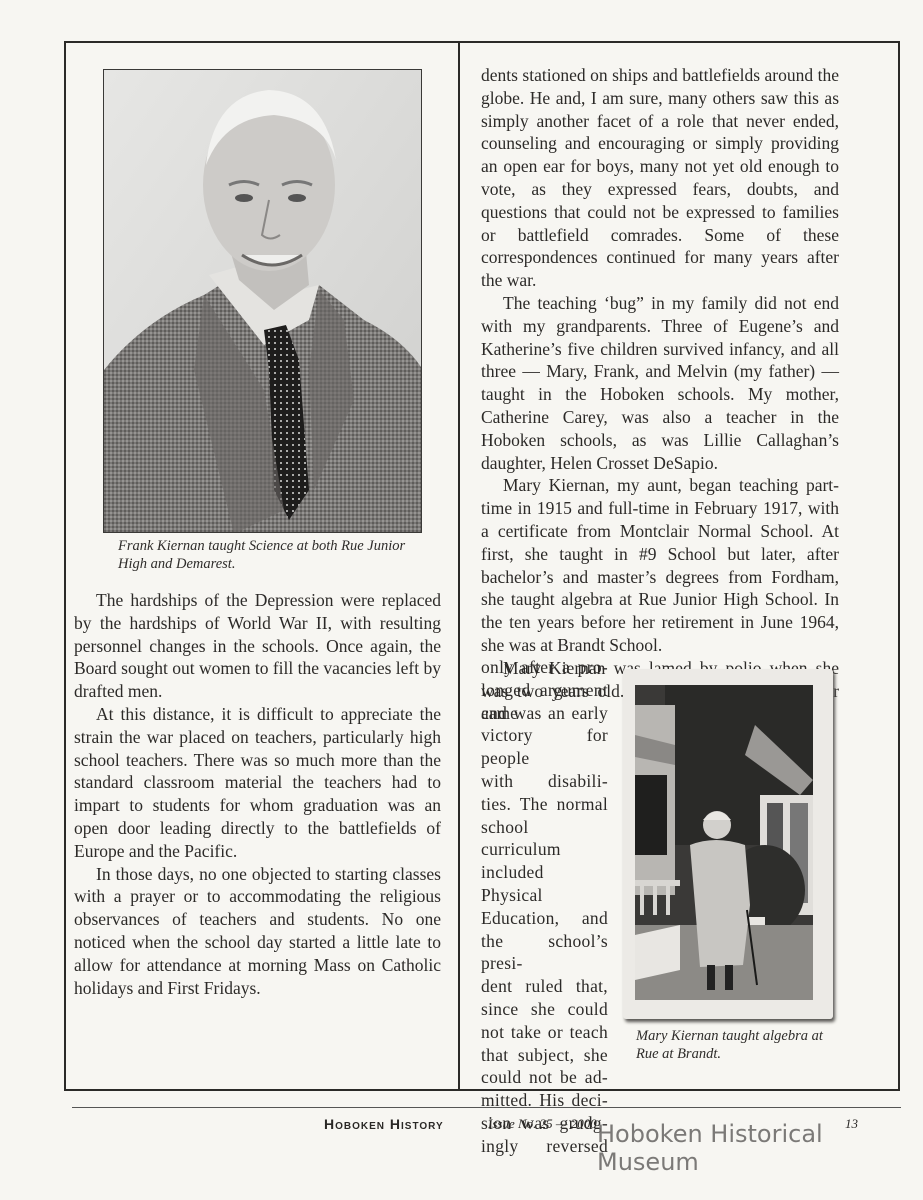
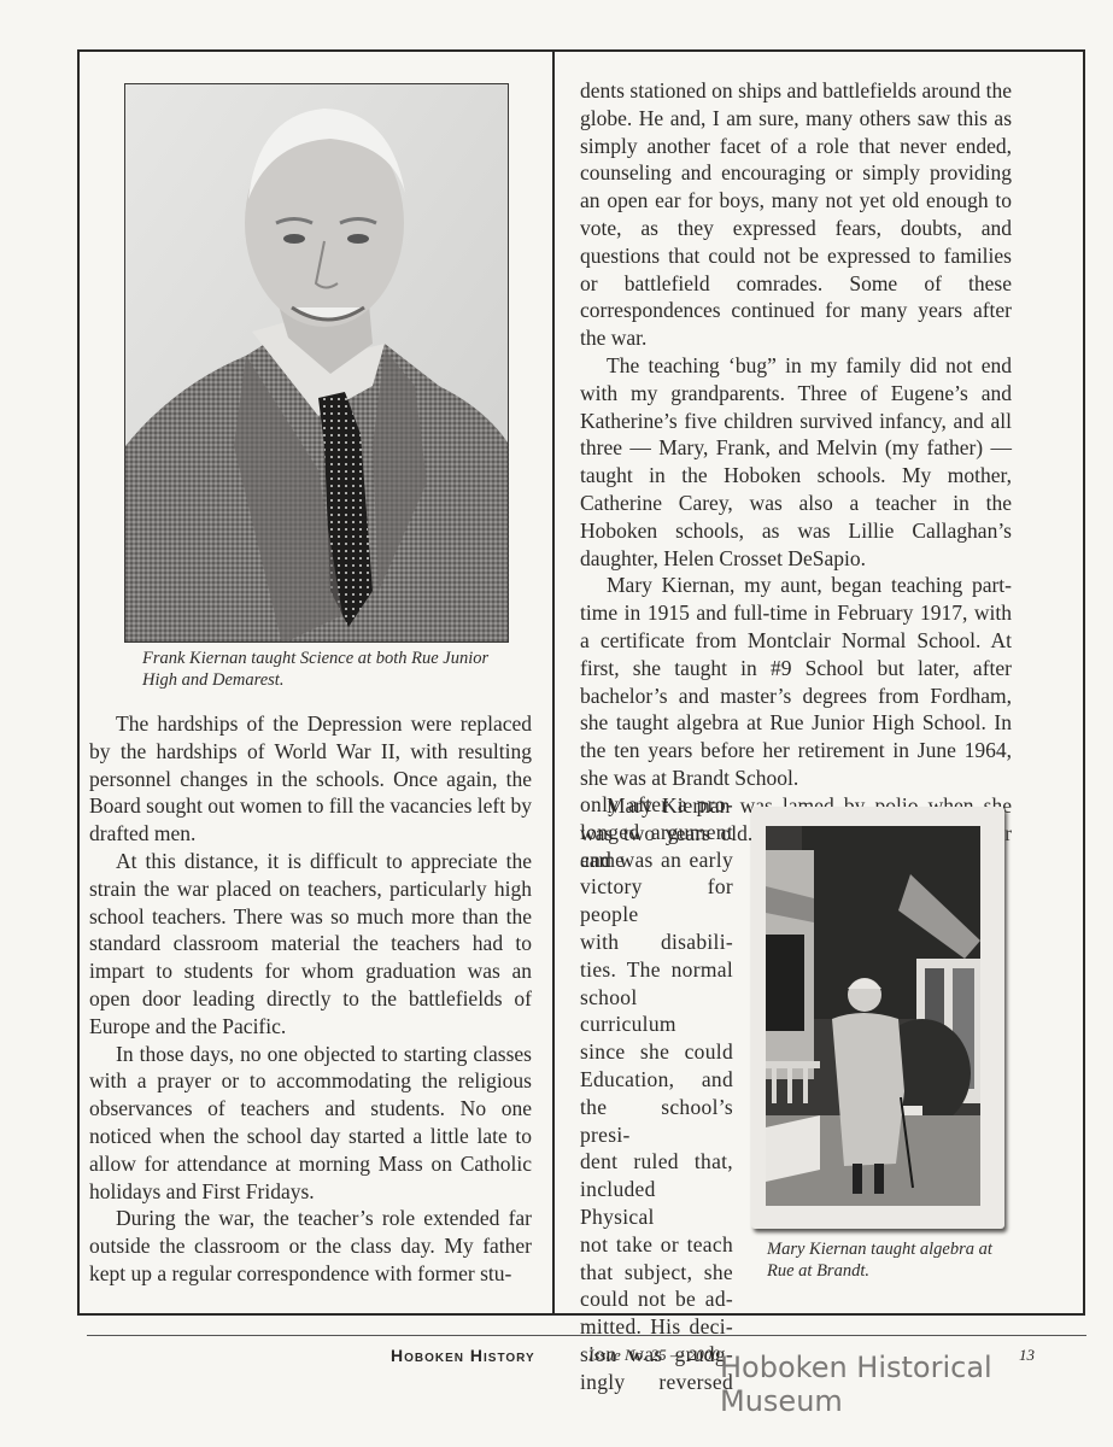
  Frank Kiernan taught Science at both Rue Junior High and Demarest.
  The hardships of the Depression were replaced by the hardships of World War II, with resulting personnel changes in the schools. Once again, the Board sought out women to fill the vacancies left by drafted men.
  At this distance, it is difficult to appreciate the strain the war placed on teachers, particularly high school teachers. There was so much more than the standard classroom material the teachers had to impart to students for whom graduation was an open door leading directly to the battlefields of Europe and the Pacific.
  In those days, no one objected to starting classes with a prayer or to accommodating the religious observances of teachers and students. No one noticed when the school day started a little late to allow for attendance at morning Mass on Catholic holidays and First Fridays.
+ During the war, the teacher’s role extended far outside the classroom or the class day. My father kept up a regular correspondence with former stu-
  dents stationed on ships and battlefields around the globe. He and, I am sure, many others saw this as simply another facet of a role that never ended, counseling and encouraging or simply providing an open ear for boys, many not yet old enough to vote, as they expressed fears, doubts, and questions that could not be expressed to families or battlefield comrades. Some of these correspondences continued for many years after the war.
  The teaching ‘bug” in my family did not end with my grandparents. Three of Eugene’s and Katherine’s five children survived infancy, and all three — Mary, Frank, and Melvin (my father) — taught in the Hoboken schools. My mother, Catherine Carey, was also a teacher in the Hoboken schools, as was Lillie Callaghan’s daughter, Helen Crosset DeSapio.
  Mary Kiernan, my aunt, began teaching part-time in 1915 and full-time in February 1917, with a certificate from Montclair Normal School. At first, she taught in #9 School but later, after bachelor’s and master’s degrees from Fordham, she taught algebra at Rue Junior High School. In the ten years before her retirement in June 1964, she was at Brandt School.
  only after a pro-
  longed argument
  and was an early
  victory for people
  with disabili-
  ties. The normal
  school curriculum
- included Physical
+ since she could
  Education, and
  the school’s presi-
  dent ruled that,
- since she could
+ included Physical
  not take or teach
  that subject, she
  could not be ad-
  mitted. His deci-
  sion was grudg-
  ingly reversed
  Mary Kiernan taught algebra at Rue at Brandt.
  Hoboken History
  Issue No. 25 — 2000
  13
  Hoboken Historical Museum
